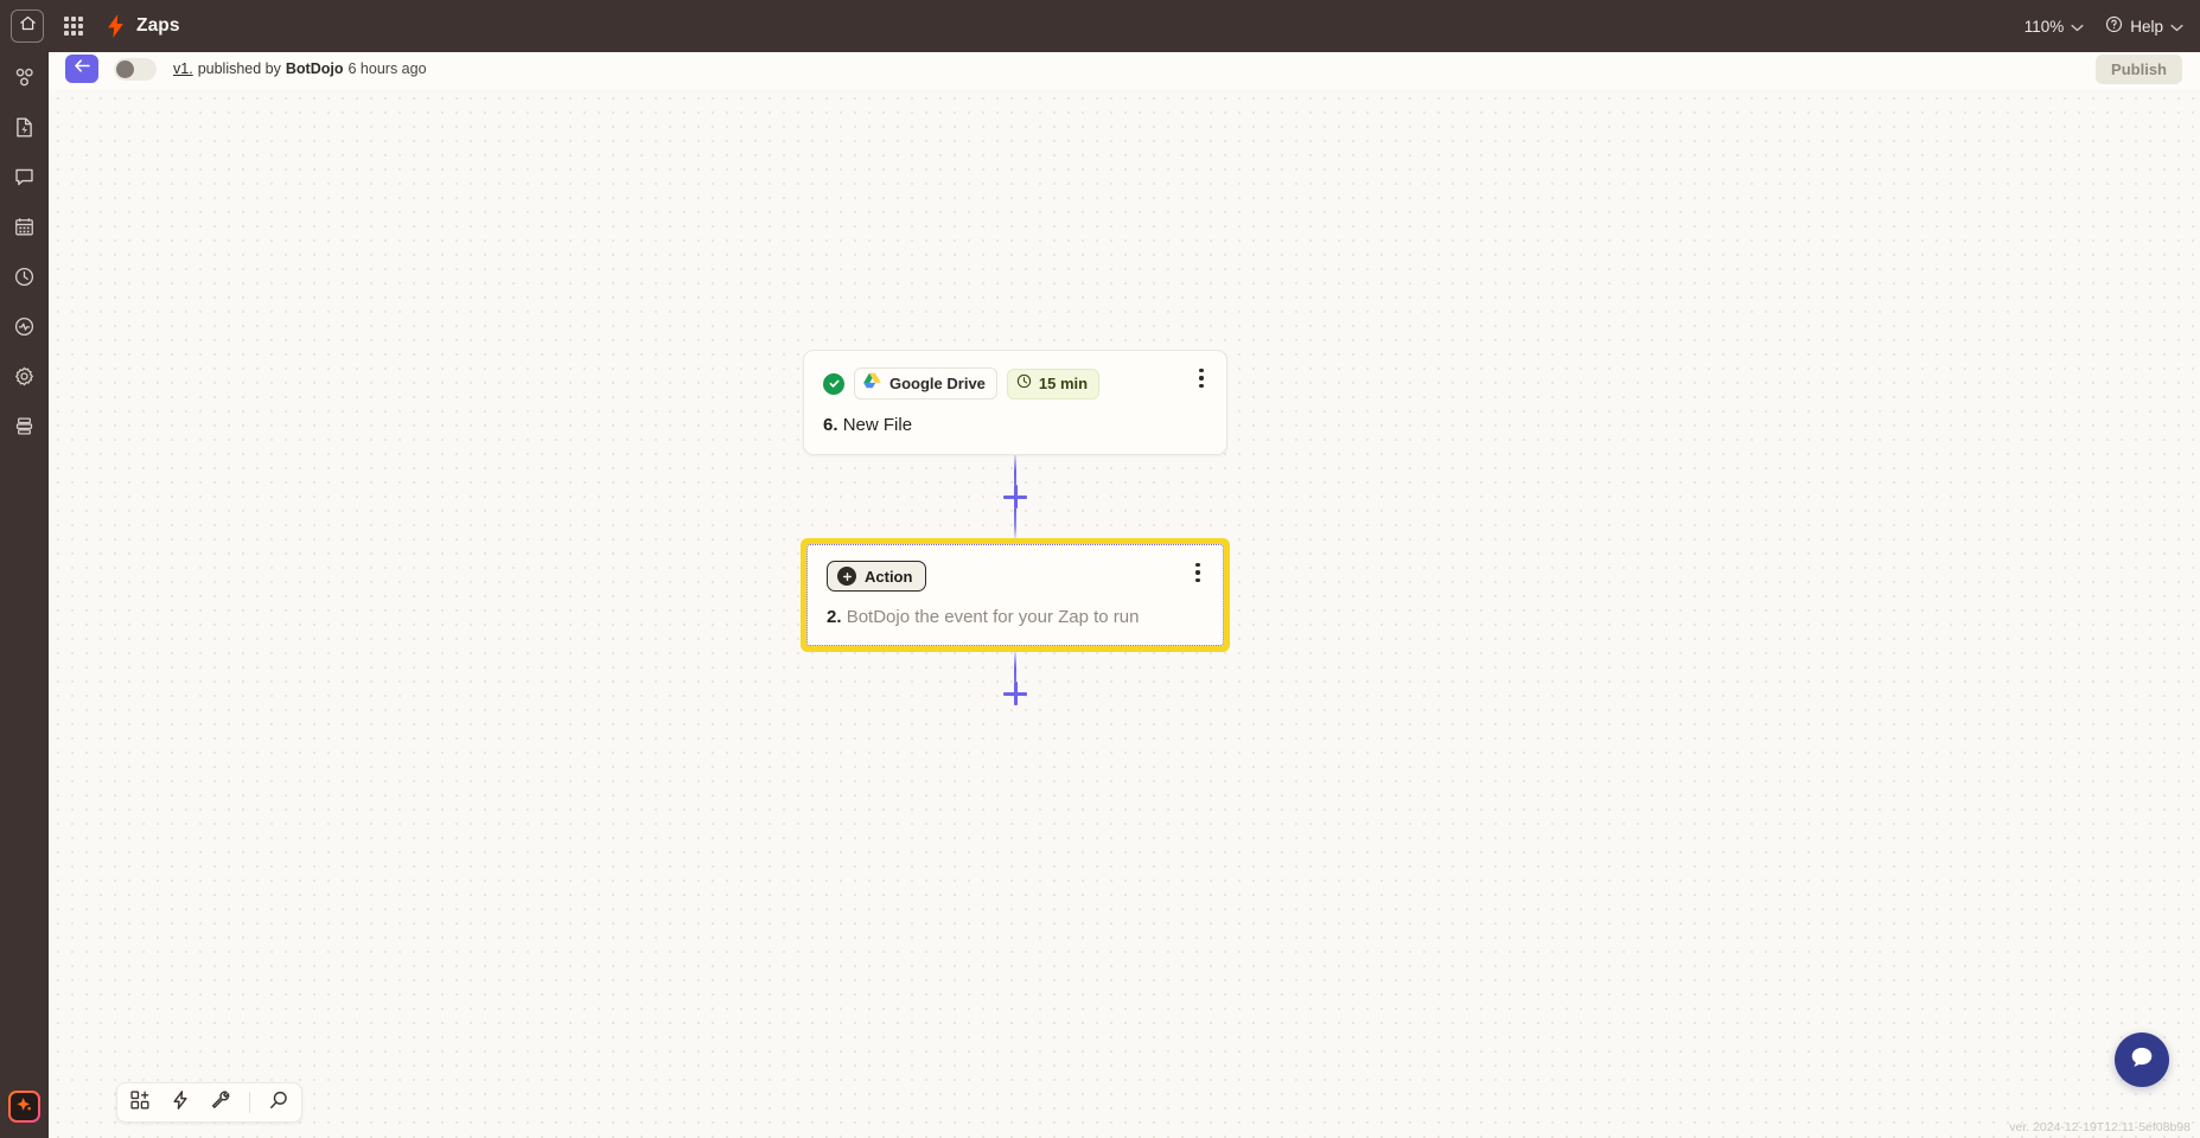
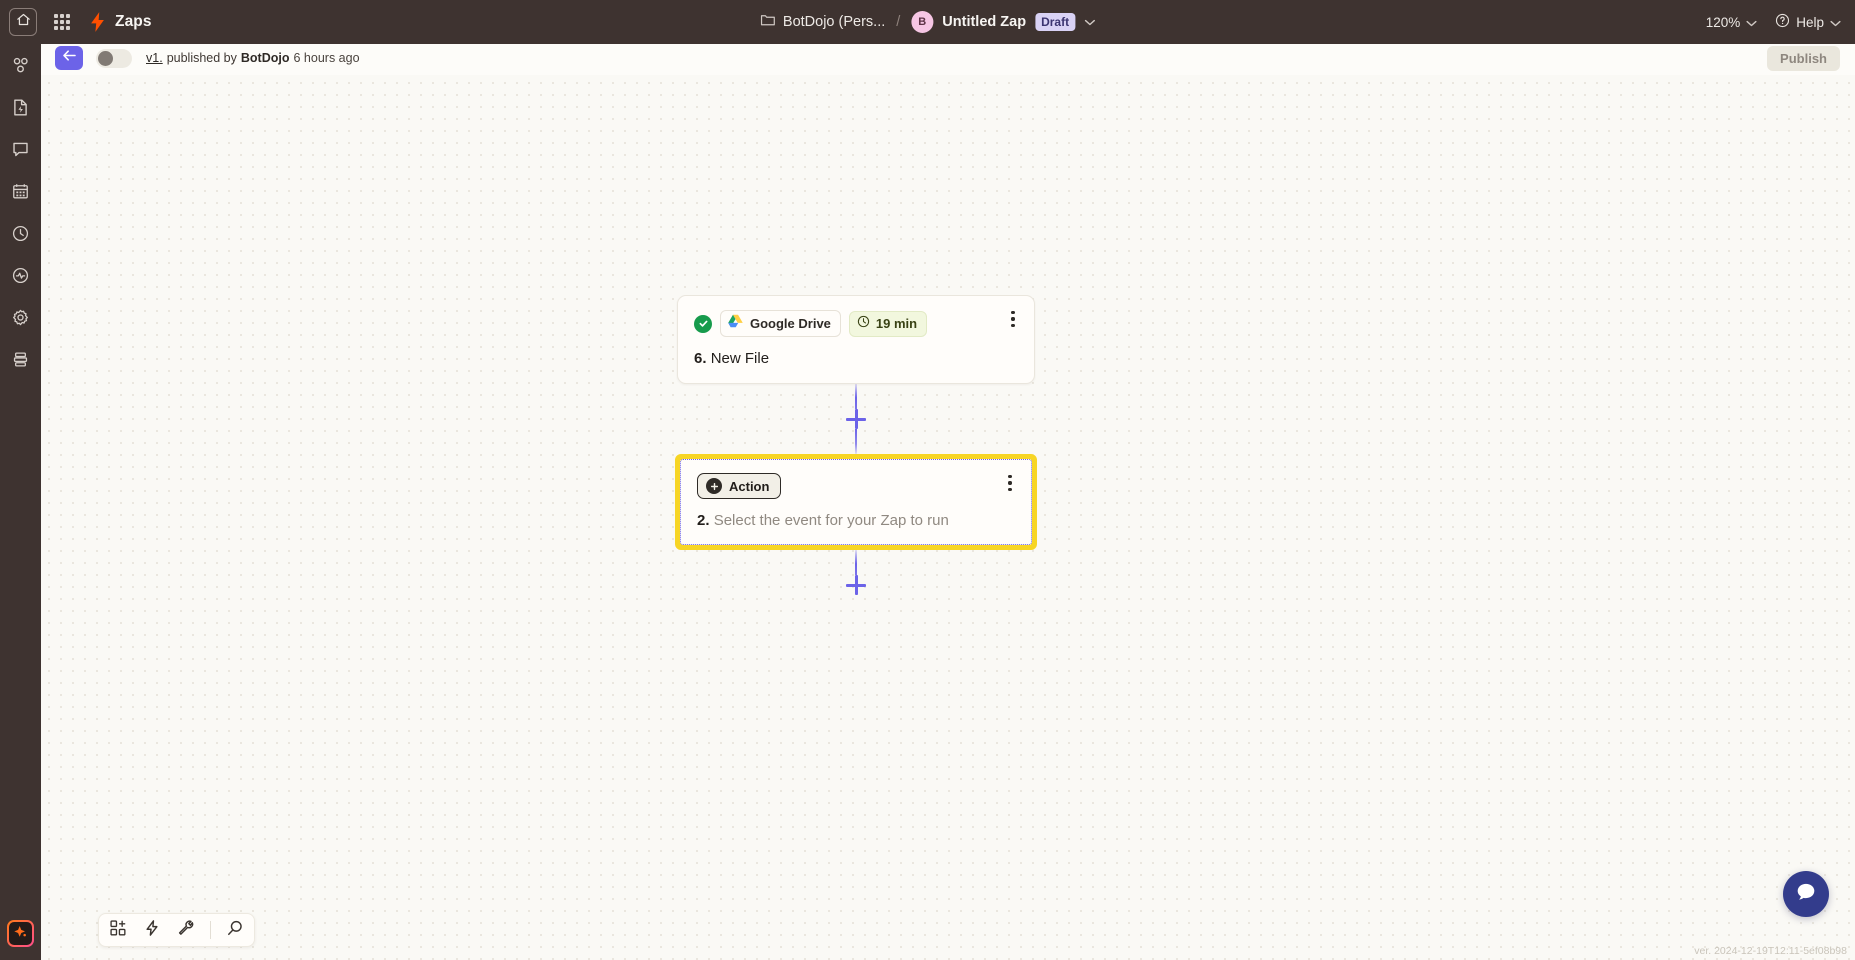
  Zaps
+ BotDojo (Pers...
+ /
+ B
+ Untitled Zap
+ Draft
- 110%
+ 120%
  Help
  v1.
  published by
  BotDojo
  6 hours ago
  Publish
  Google Drive
- 15 min
+ 19 min
  6. New File
  Action
- 2. BotDojo the event for your Zap to run
+ 2. Select the event for your Zap to run
  ver. 2024-12-19T12:11-5ef08b98
